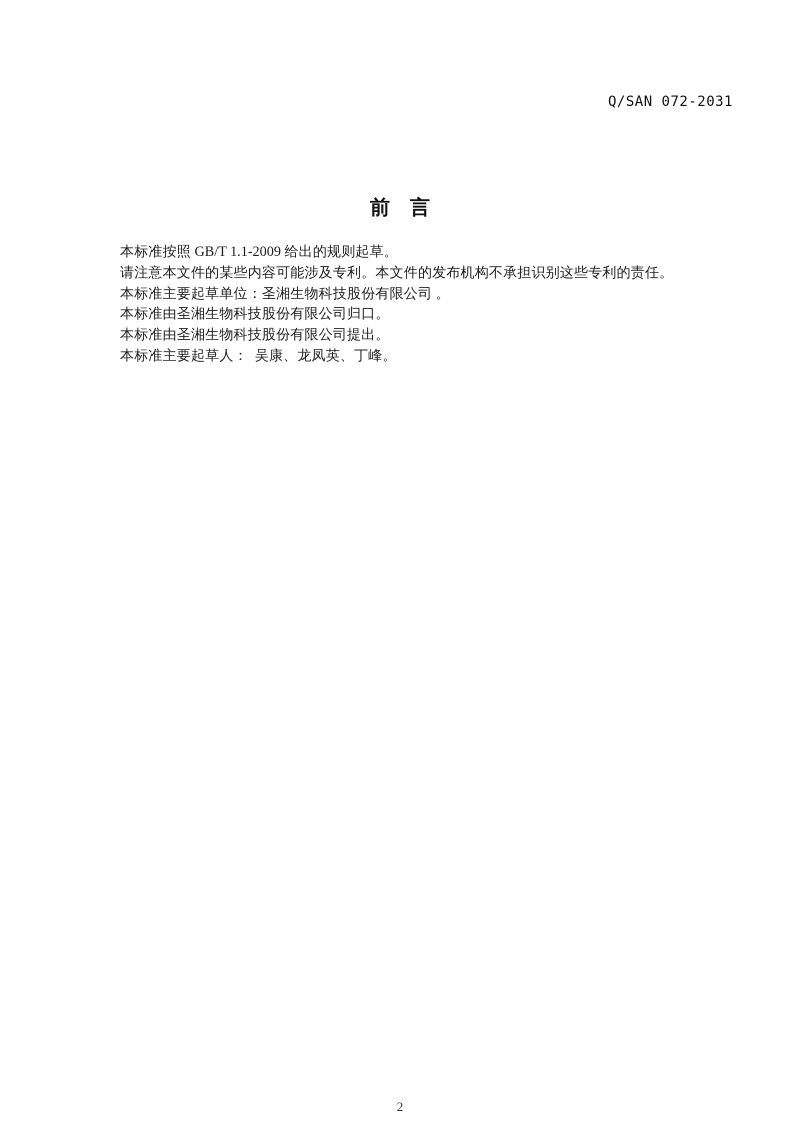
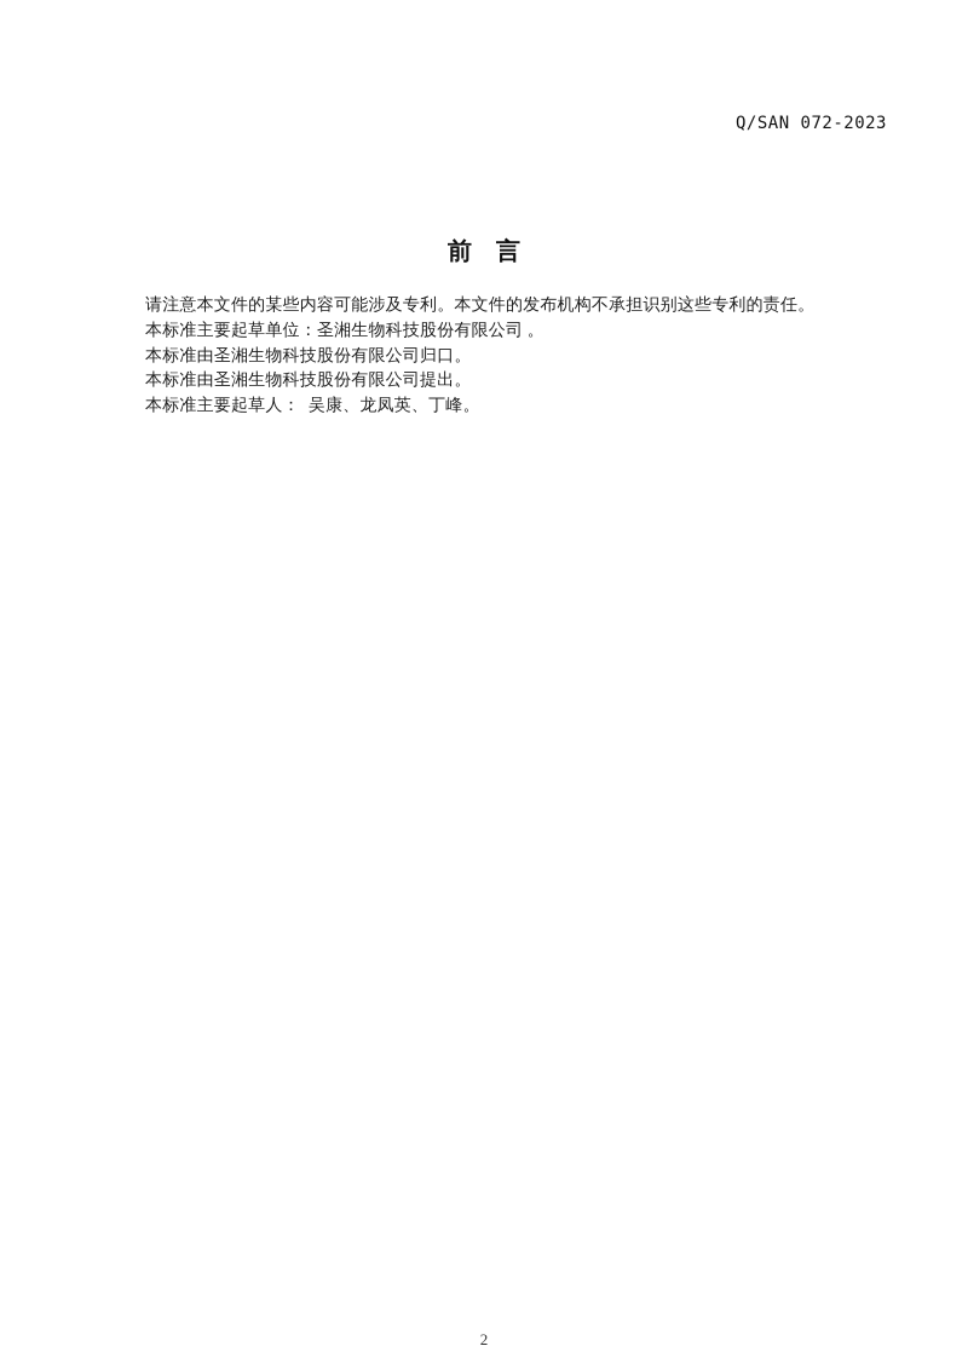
- Q/SAN 072-2031
+ Q/SAN 072-2023
  前 言
- 本标准按照 GB/T 1.1-2009 给出的规则起草。
  请注意本文件的某些内容可能涉及专利。本文件的发布机构不承担识别这些专利的责任。
  本标准主要起草单位：圣湘生物科技股份有限公司 。
  本标准由圣湘生物科技股份有限公司归口。
  本标准由圣湘生物科技股份有限公司提出。
  本标准主要起草人： 吴康、龙凤英、丁峰。
  2
